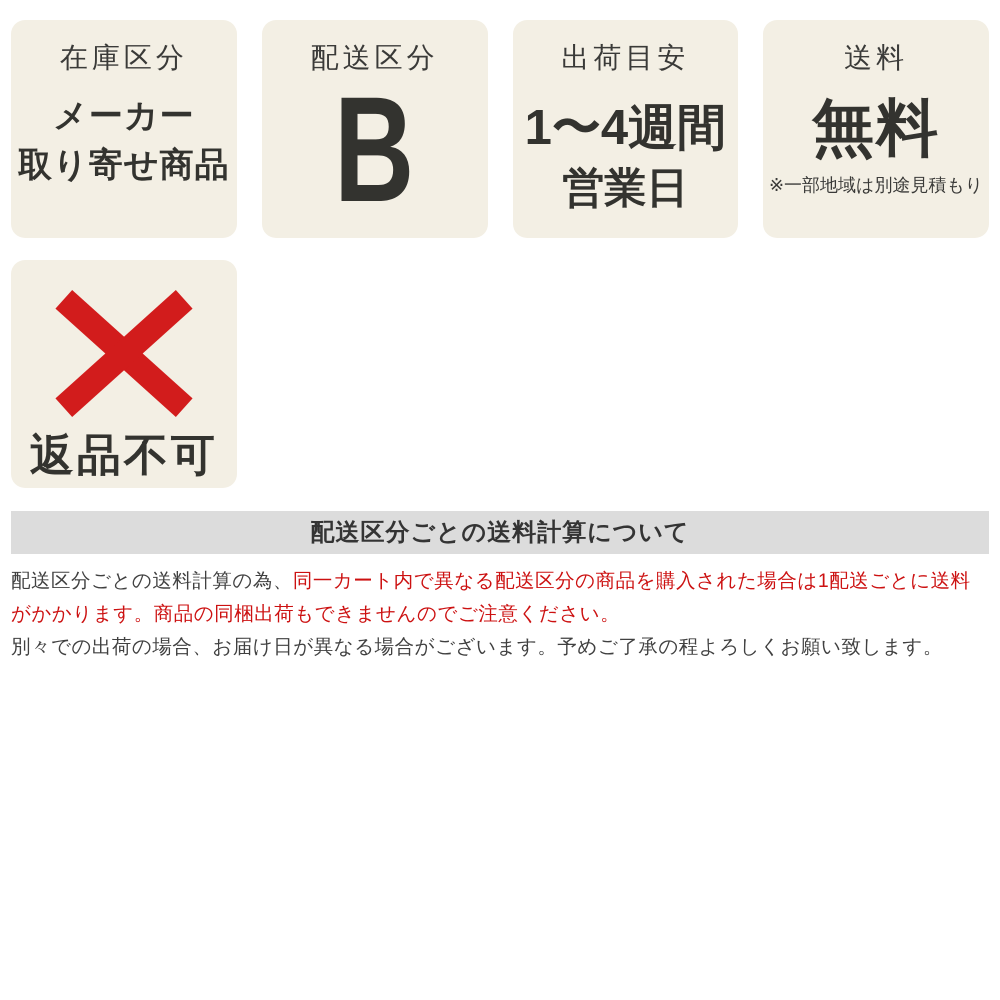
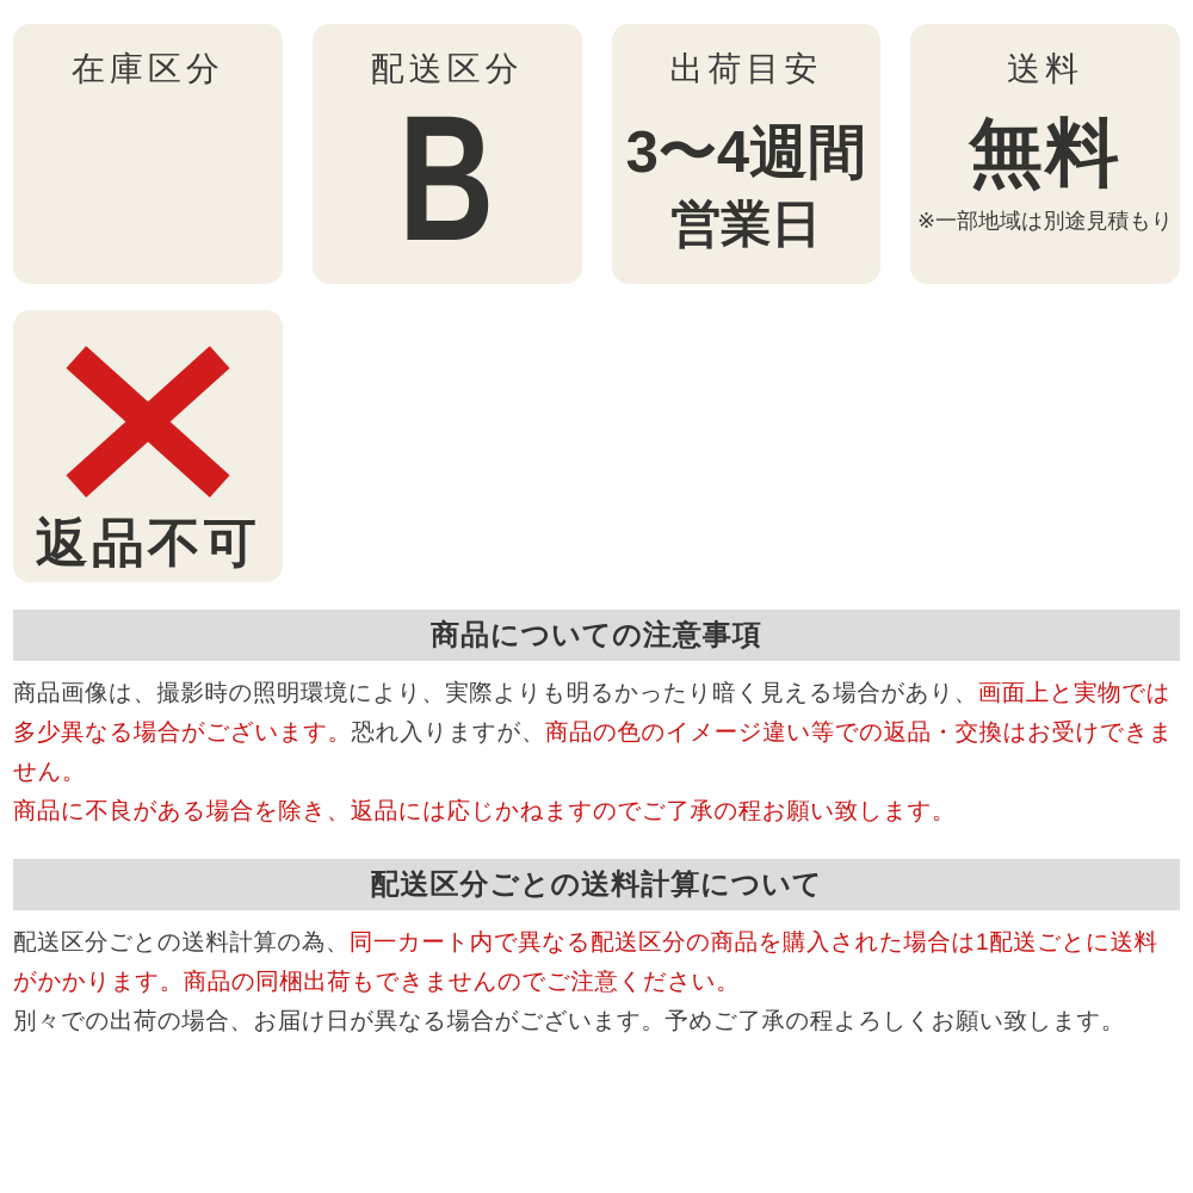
  在庫区分
- メーカー
- 取り寄せ商品
  配送区分
  B
  出荷目安
- 1〜4週間
+ 3〜4週間
  営業日
  送料
  無料
  ※一部地域は別途見積もり
  返品不可
+ 商品についての注意事項
+ 商品画像は、撮影時の照明環境により、実際よりも明るかったり暗く見える場合があり、画面上と実物では多少異なる場合がございます。恐れ入りますが、商品の色のイメージ違い等での返品・交換はお受けできません。
+ 商品に不良がある場合を除き、返品には応じかねますのでご了承の程お願い致します。
  配送区分ごとの送料計算について
  配送区分ごとの送料計算の為、同一カート内で異なる配送区分の商品を購入された場合は1配送ごとに送料がかかります。商品の同梱出荷もできませんのでご注意ください。
  別々での出荷の場合、お届け日が異なる場合がございます。予めご了承の程よろしくお願い致します。
